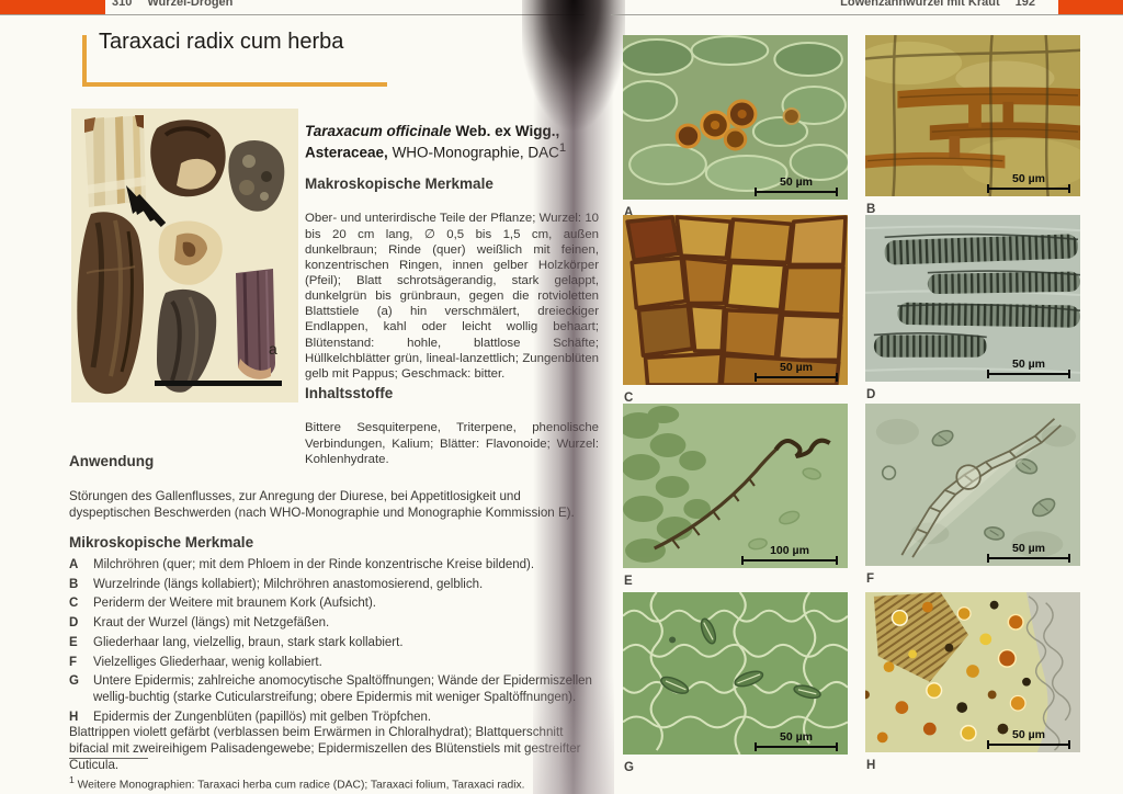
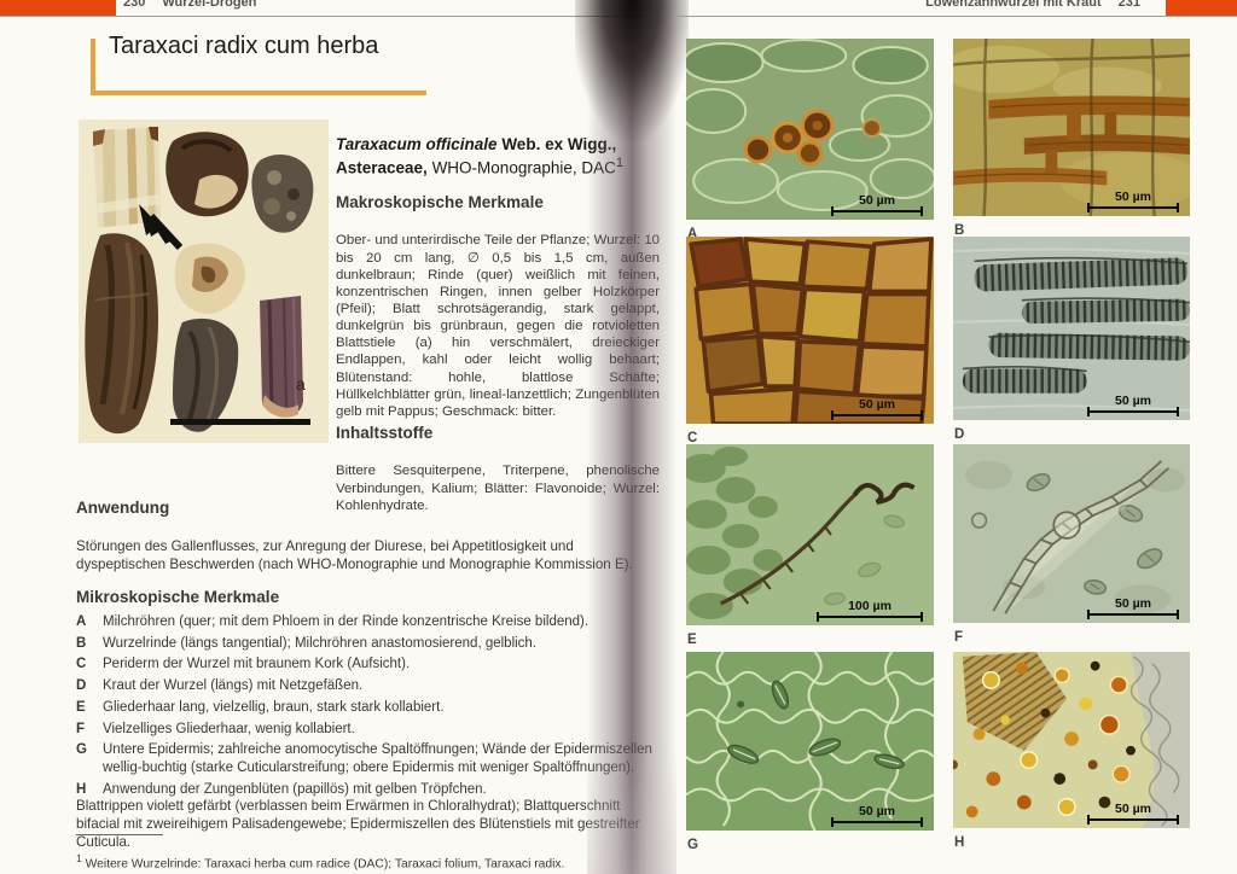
- 310 Wurzel-Drogen
+ 230 Wurzel-Drogen
  Taraxaci radix cum herba
  a
  Taraxacum officinale Web. ex Asteraceae, WHO-Monographie,
  Makroskopische Merkmale
  Ober- und unterirdische Teile der Pflanze bis 20 cm lang, ∅ 0,5 bis 1,5 dunkelbraun; Rinde (quer) weißlich konzentrischen Ringen, innen gelber (Pfeil); Blatt schrotsägerandig, star dunkelgrün bis grünbraun, gegen die Blattstiele (a) hin verschmälert, Endlappen, kahl oder leicht wolli Blütenstand: hohle, blattlose Hüllkelchblätter grün, lineal-lanzettlich; Z gelb mit Pappus; Geschmack: bitter.
  Inhaltsstoffe
  Bittere Sesquiterpene, Triterpene, Verbindungen, Kalium; Blätter: Flavonoi Kohlenhydrate.
  Anwendung
  Störungen des Gallenflusses, zur Anregung der Diurese, bei Appetitlosigkeit und dyspeptischen Beschwerden (nach WHO-Monographie und Monographie Kommis
  Mikroskopische Merkmale
  A
  Milchröhren (quer; mit dem Phloem in der Rinde konzentrische Kreise bildend)
  B
- Wurzelrinde (längs kollabiert); Milchröhren anastomosierend, gelblich.
+ Wurzelrinde (längs tangential); Milchröhren anastomosierend, gelblich.
  C
- Periderm der Weitere mit braunem Kork (Aufsicht).
+ Periderm der Wurzel mit braunem Kork (Aufsicht).
  D
  Kraut der Wurzel (längs) mit Netzgefäßen.
  E
  Gliederhaar lang, vielzellig, braun, stark stark kollabiert.
  F
  Vielzelliges Gliederhaar, wenig kollabiert.
  G
  Untere Epidermis; zahlreiche anomocytische Spaltöffnungen; Wände der Epide wellig-buchtig (starke Cuticularstreifung; obere Epidermis mit weniger Spaltöffn
  H
- Epidermis der Zungenblüten (papillös) mit gelben Tröpfchen.
+ Anwendung der Zungenblüten (papillös) mit gelben Tröpfchen.
  Blattrippen violett gefärbt (verblassen beim Erwärmen in Chloralhydrat); Blattquers bifacial mit zweireihigem Palisadengewebe; Epidermiszellen des Blütenstiels mit g Cuticula.
- 1 Weitere Monographien: Taraxaci herba cum radice (DAC); Taraxaci folium, Taraxaci radix.
+ 1 Weitere Wurzelrinde: Taraxaci herba cum radice (DAC); Taraxaci folium, Taraxaci radix.
- Löwenzahnwurzel mit Kraut 192
+ Löwenzahnwurzel mit Kraut 231
  50 µm
  A
  50 µm
  B
  50 µm
  C
  50 µm
  D
  100 µm
  E
  50 µm
  F
  50 µm
  G
  50 µm
  H
